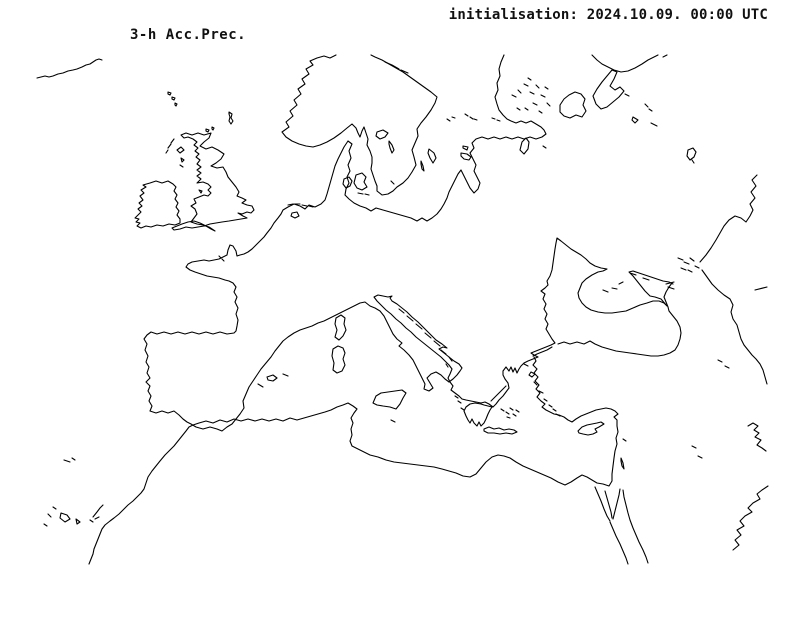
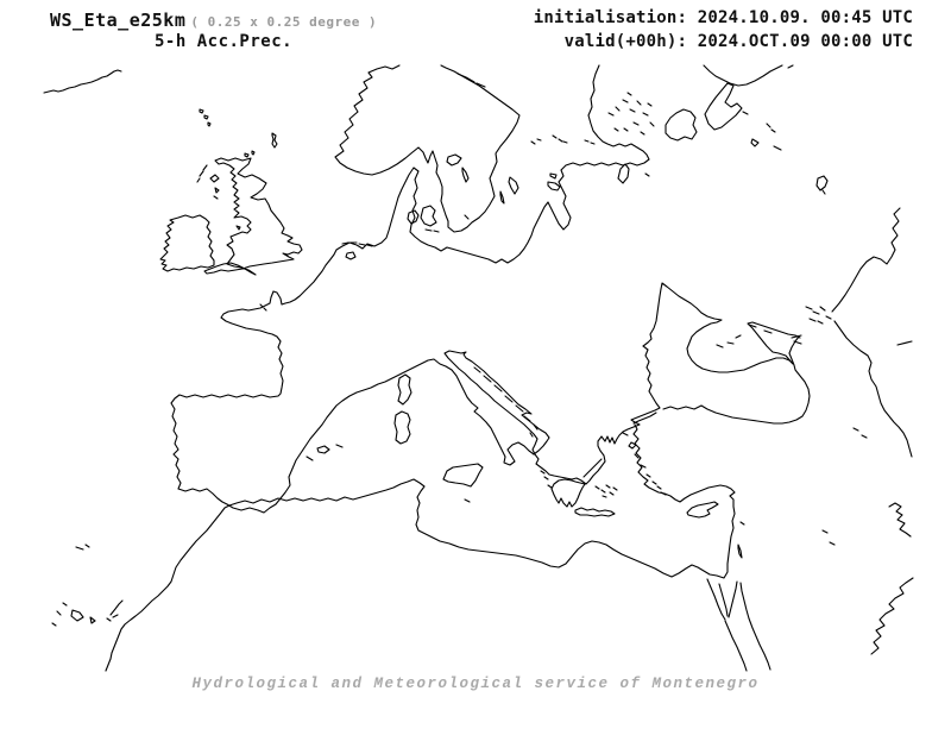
+ WS_Eta_e25km ( 0.25 x 0.25 degree )
- 3-h Acc.Prec.
+ 5-h Acc.Prec.
- initialisation: 2024.10.09. 00:00 UTC
+ initialisation: 2024.10.09. 00:45 UTC
+ valid(+00h): 2024.OCT.09 00:00 UTC
+ Hydrological and Meteorological service of Montenegro
